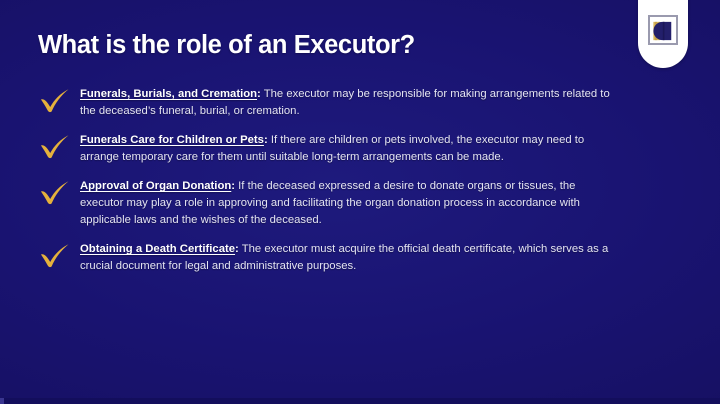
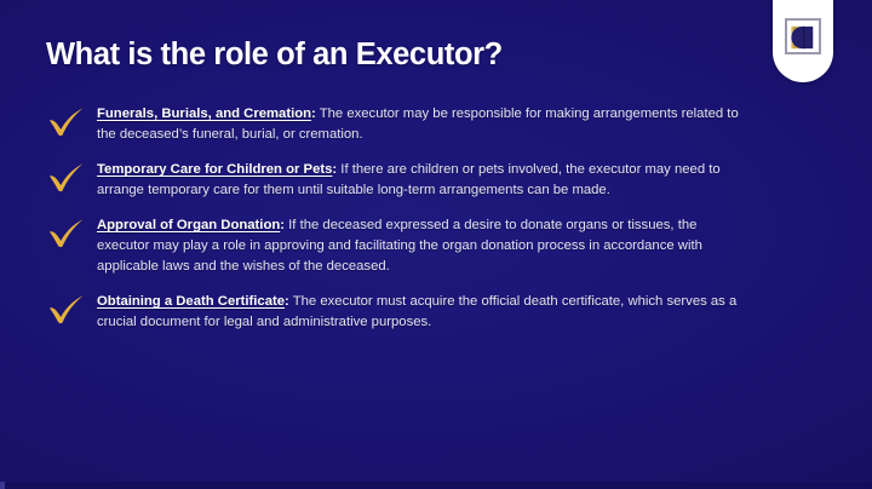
  What is the role of an Executor?
  Funerals, Burials, and Cremation: The executor may be responsible for making arrangements related to the deceased’s funeral, burial, or cremation.
- Funerals Care for Children or Pets: If there are children or pets involved, the executor may need to arrange temporary care for them until suitable long-term arrangements can be made.
+ Temporary Care for Children or Pets: If there are children or pets involved, the executor may need to arrange temporary care for them until suitable long-term arrangements can be made.
  Approval of Organ Donation: If the deceased expressed a desire to donate organs or tissues, the executor may play a role in approving and facilitating the organ donation process in accordance with applicable laws and the wishes of the deceased.
  Obtaining a Death Certificate: The executor must acquire the official death certificate, which serves as a crucial document for legal and administrative purposes.
